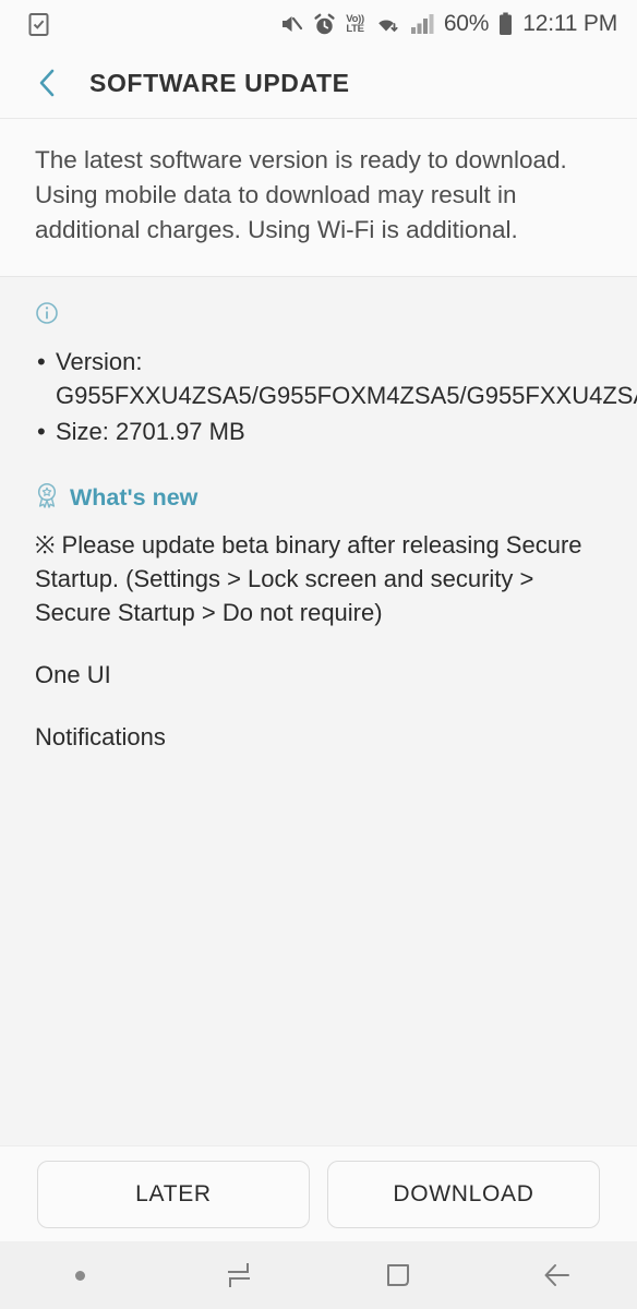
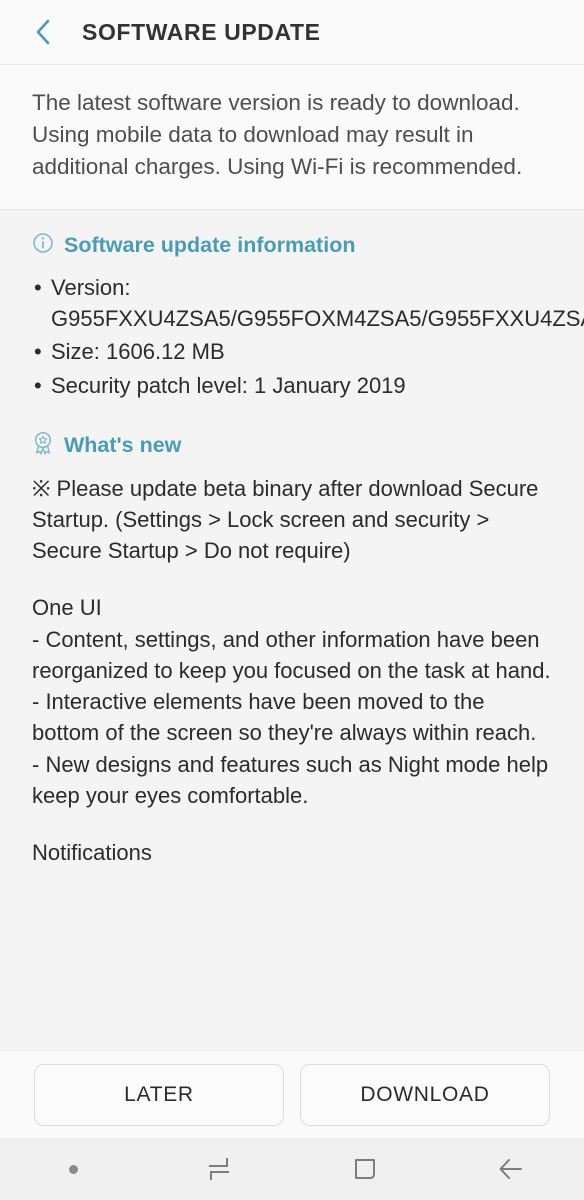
- Vo))
- LTE
- 60%
- 12:11 PM
  SOFTWARE UPDATE
- The latest software version is ready to download. Using mobile data to download may result in additional charges. Using Wi-Fi is additional.
+ The latest software version is ready to download. Using mobile data to download may result in additional charges. Using Wi-Fi is recommended.
+ Software update information
  Version: G955FXXU4ZSA5/G955FOXM4ZSA5/G955FXXU4ZS
- Size: 2701.97 MB
+ Size: 1606.12 MB
+ Security patch level: 1 January 2019
  What's new
- ※ Please update beta binary after releasing Secure Startup. (Settings > Lock screen and security > Secure Startup > Do not require)
+ ※ Please update beta binary after download Secure Startup. (Settings > Lock screen and security > Secure Startup > Do not require)
  One UI
+ - Content, settings, and other information have been reorganized to keep you focused on the task at hand.
+ - Interactive elements have been moved to the bottom of the screen so they're always within reach.
+ - New designs and features such as Night mode help keep your eyes comfortable.
  Notifications
  LATER
  DOWNLOAD
